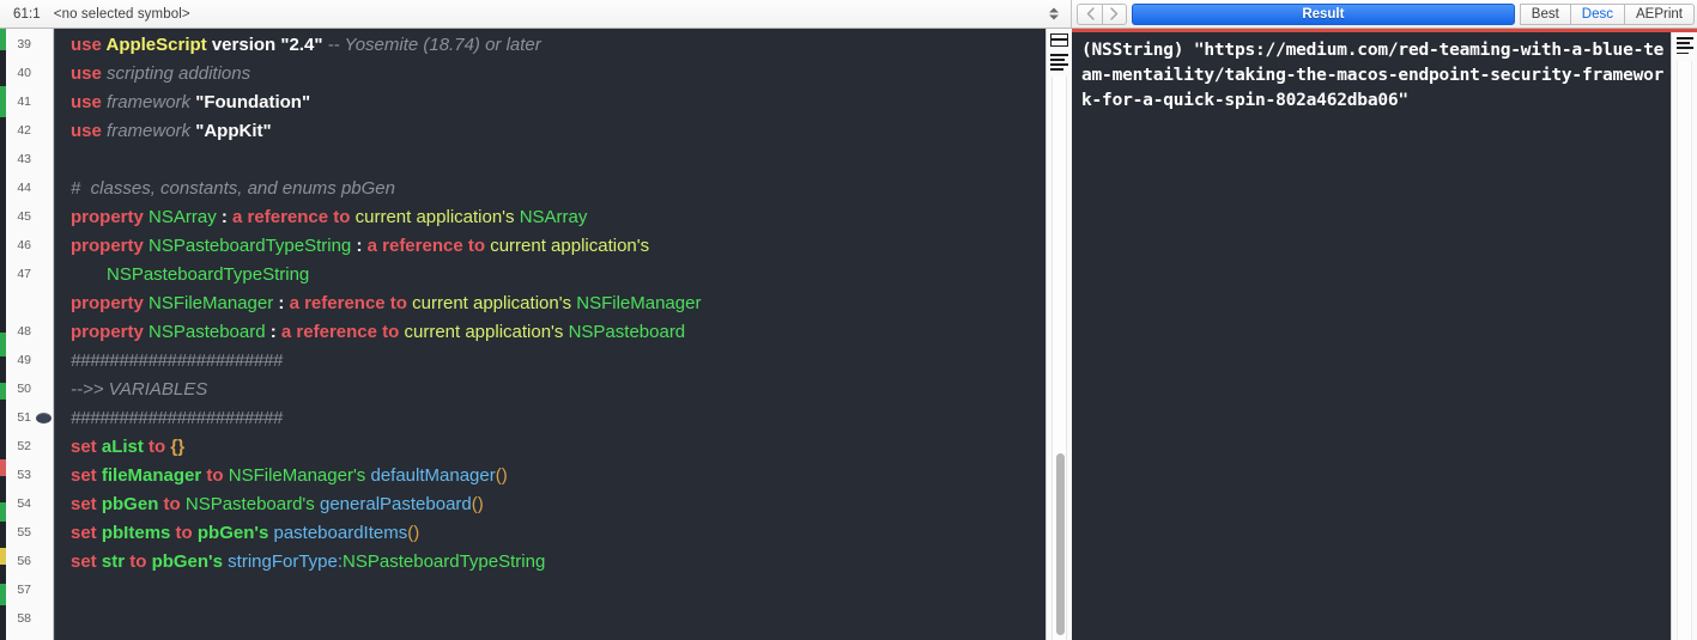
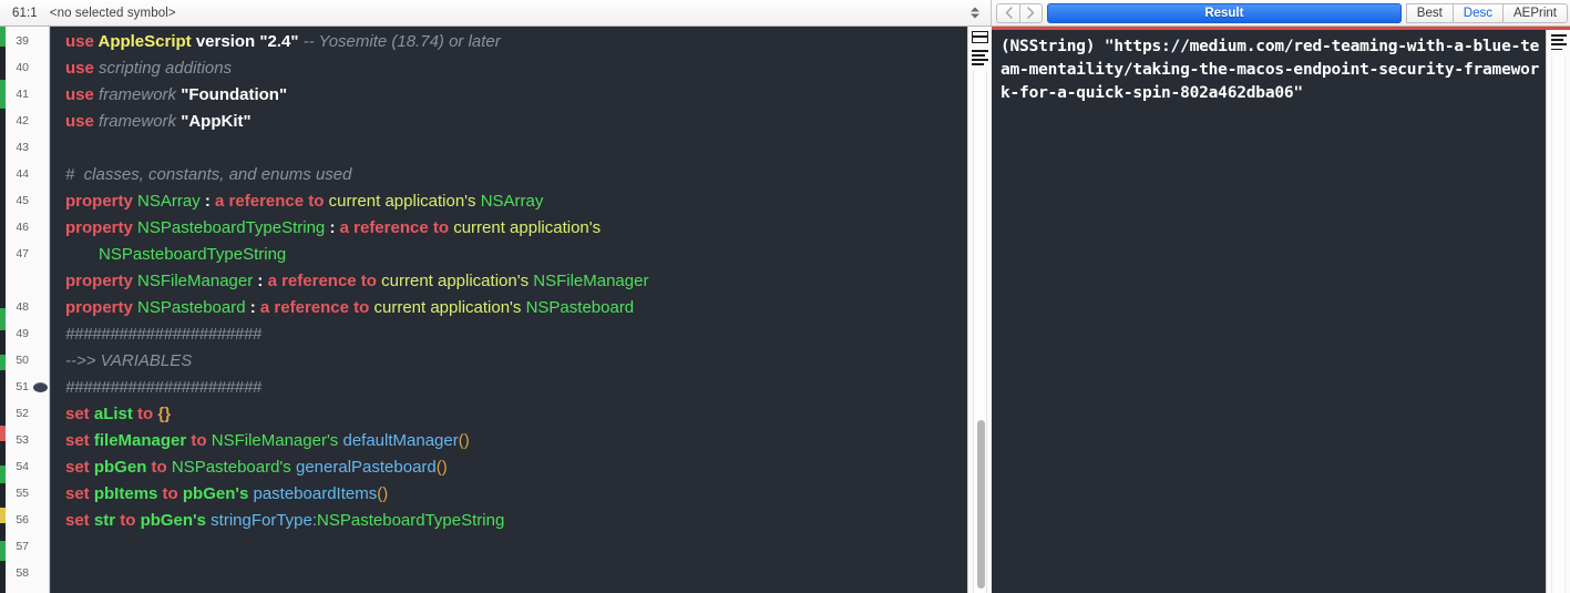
  61:1
  <no selected symbol>
  Result
  Best
  Desc
  AEPrint
  39
  40
  41
  42
  43
  44
  45
  46
  47
  48
  49
  50
  51
  52
  53
  54
  55
  56
  57
  58
  use AppleScript version "2.4" -- Yosemite (18.74) or later
  use scripting additions
  use framework "Foundation"
  use framework "AppKit"
- # classes, constants, and enums pbGen
+ # classes, constants, and enums used
  property NSArray : a reference to current application's NSArray
  property NSPasteboardTypeString : a reference to current application's
  NSPasteboardTypeString
  property NSFileManager : a reference to current application's NSFileManager
  property NSPasteboard : a reference to current application's NSPasteboard
  ######################
  -->> VARIABLES
  ######################
  set aList to {}
  set fileManager to NSFileManager's defaultManager()
  set pbGen to NSPasteboard's generalPasteboard()
  set pbItems to pbGen's pasteboardItems()
  set str to pbGen's stringForType:NSPasteboardTypeString
  (NSString) "https://medium.com/red-teaming-with-a-blue-team-mentaility/taking-the-macos-endpoint-security-framework-for-a-quick-spin-802a462dba06"
